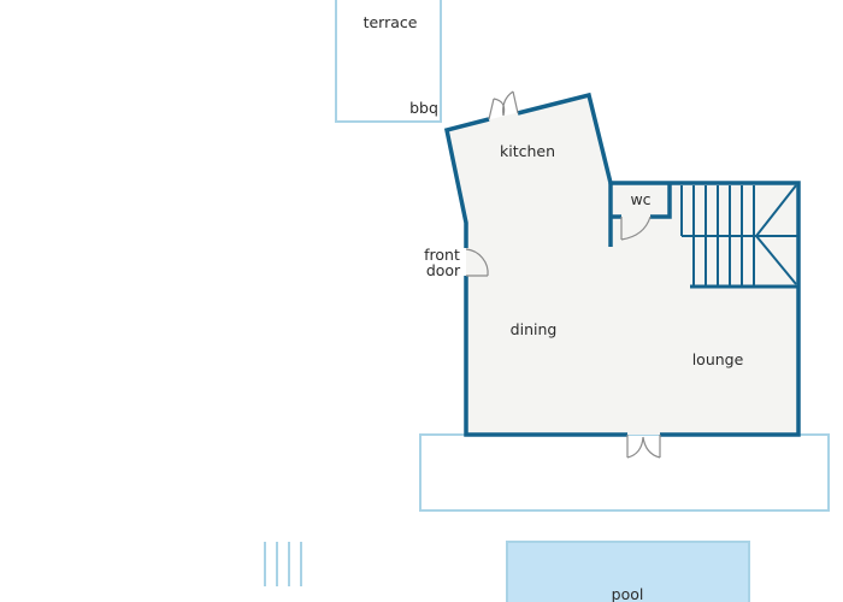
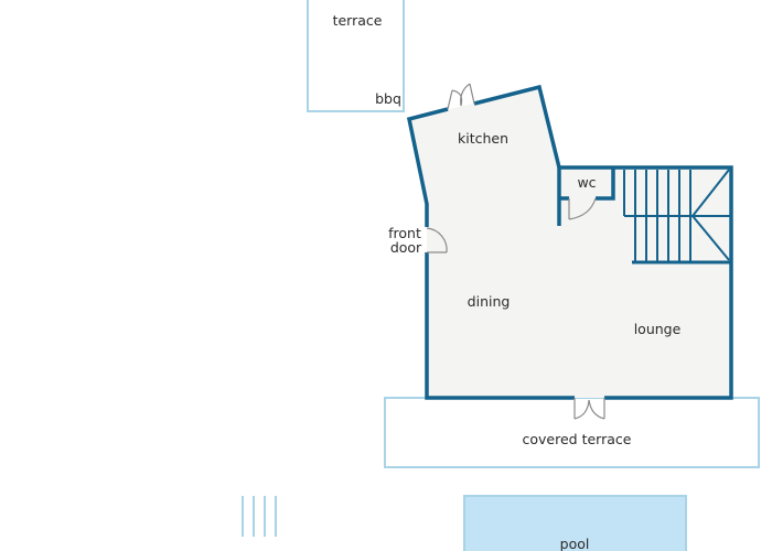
  terrace
  bbq
+ covered terrace
  kitchen
  front
  door
  wc
  dining
  lounge
  pool
